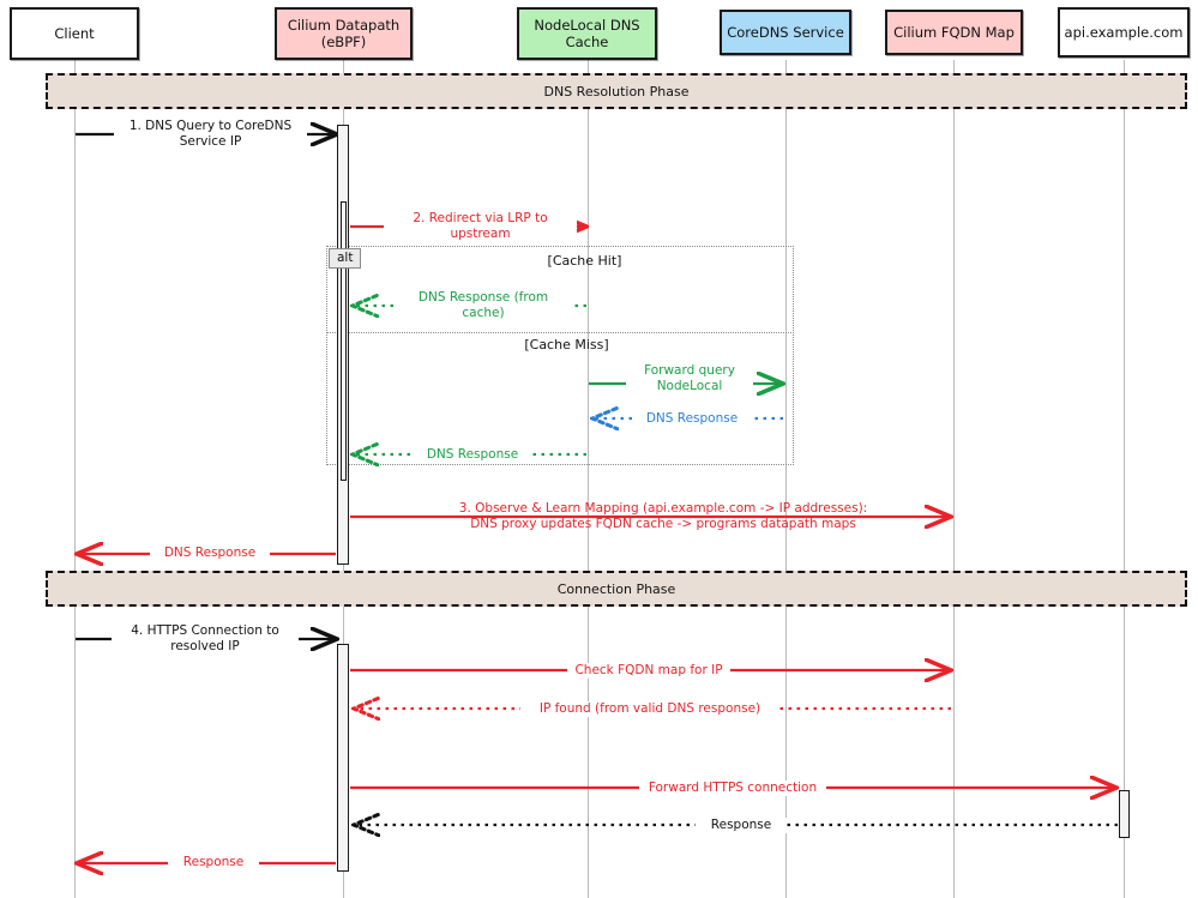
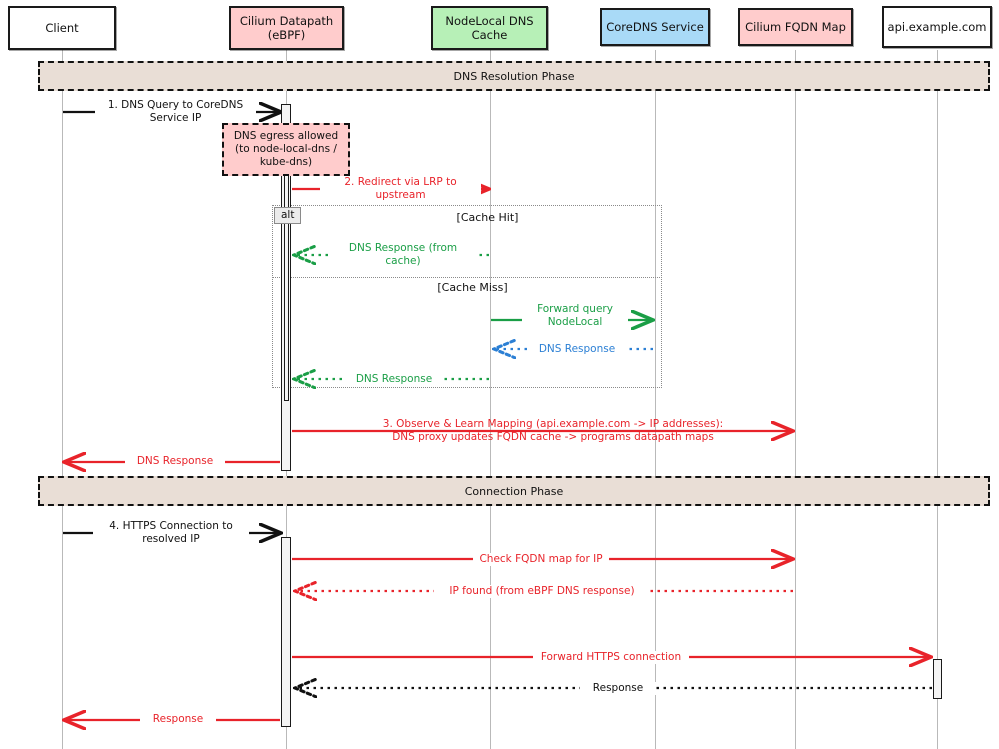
  Client
  Cilium Datapath
  (eBPF)
  NodeLocal DNS
  Cache
  CoreDNS Service
  Cilium FQDN Map
  api.example.com
  DNS Resolution Phase
  alt
  [Cache Hit]
  [Cache Miss]
  Connection Phase
  1. DNS Query to CoreDNS
  Service IP
  2. Redirect via LRP to
  upstream
  DNS Response (from
  cache)
  Forward query
  NodeLocal
  DNS Response
  DNS Response
  3. Observe & Learn Mapping (api.example.com -> IP addresses):
  DNS proxy updates FQDN cache -> programs datapath maps
  DNS Response
  4. HTTPS Connection to
  resolved IP
  Check FQDN map for IP
- IP found (from valid DNS response)
+ IP found (from eBPF DNS response)
  Forward HTTPS connection
  Response
  Response
+ DNS egress allowed
+ (to node-local-dns /
+ kube-dns)
